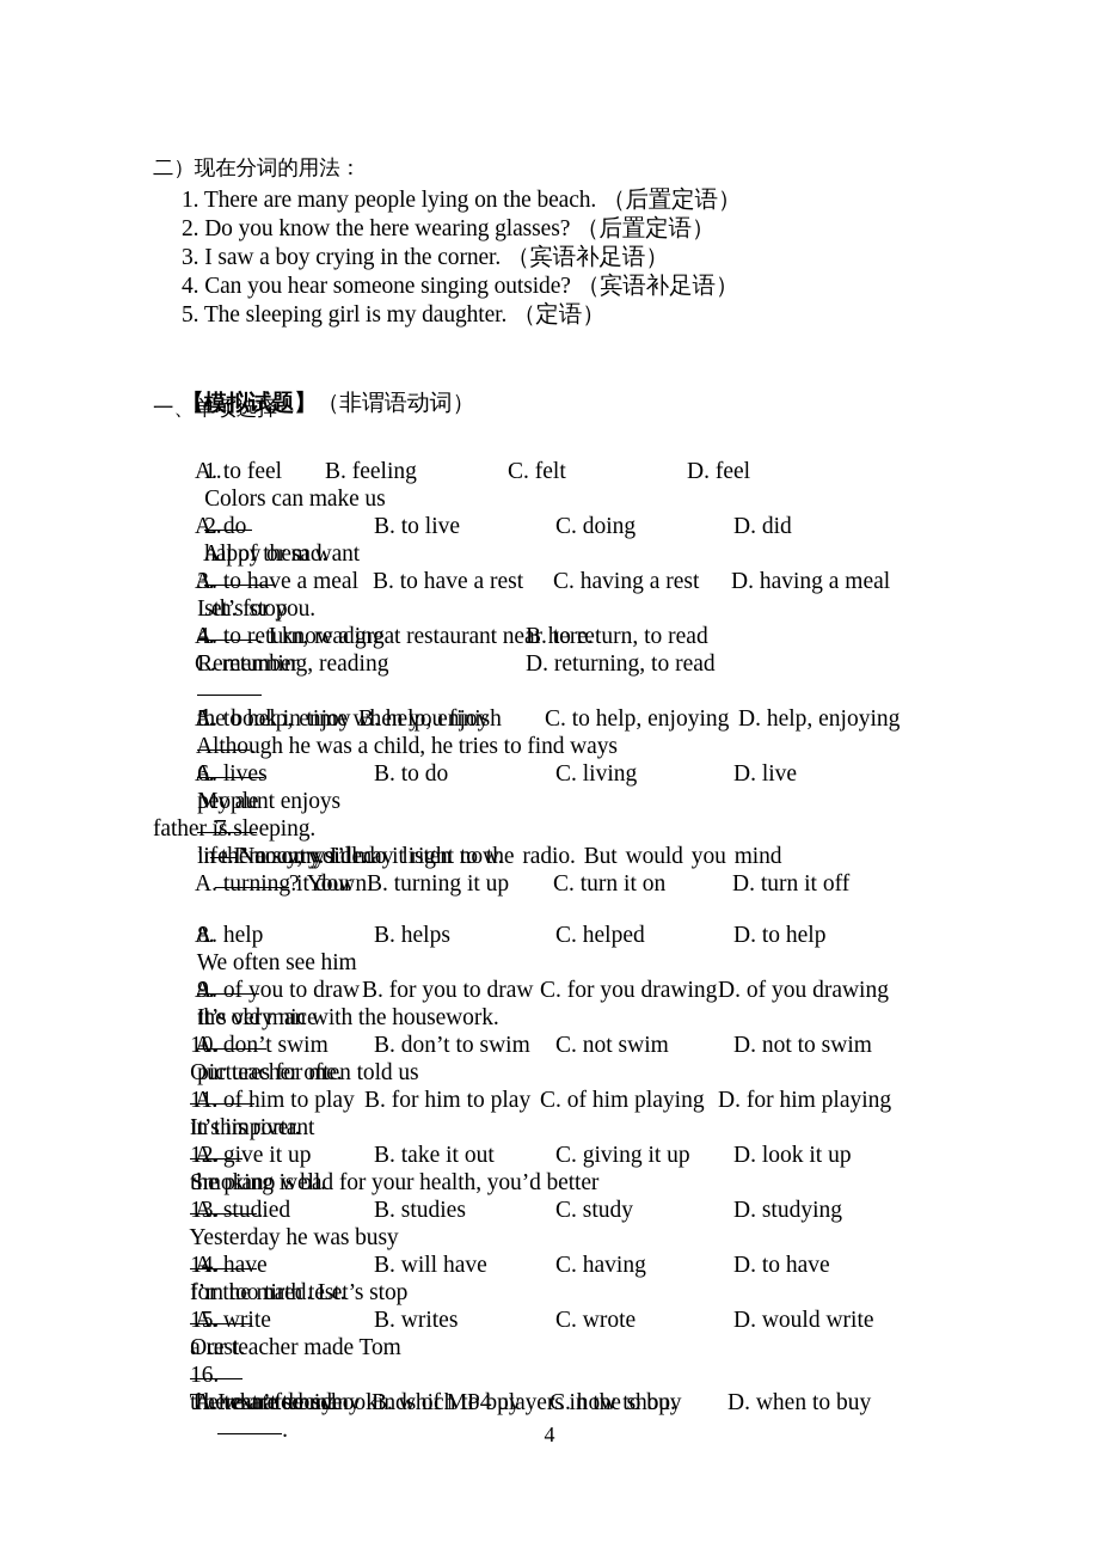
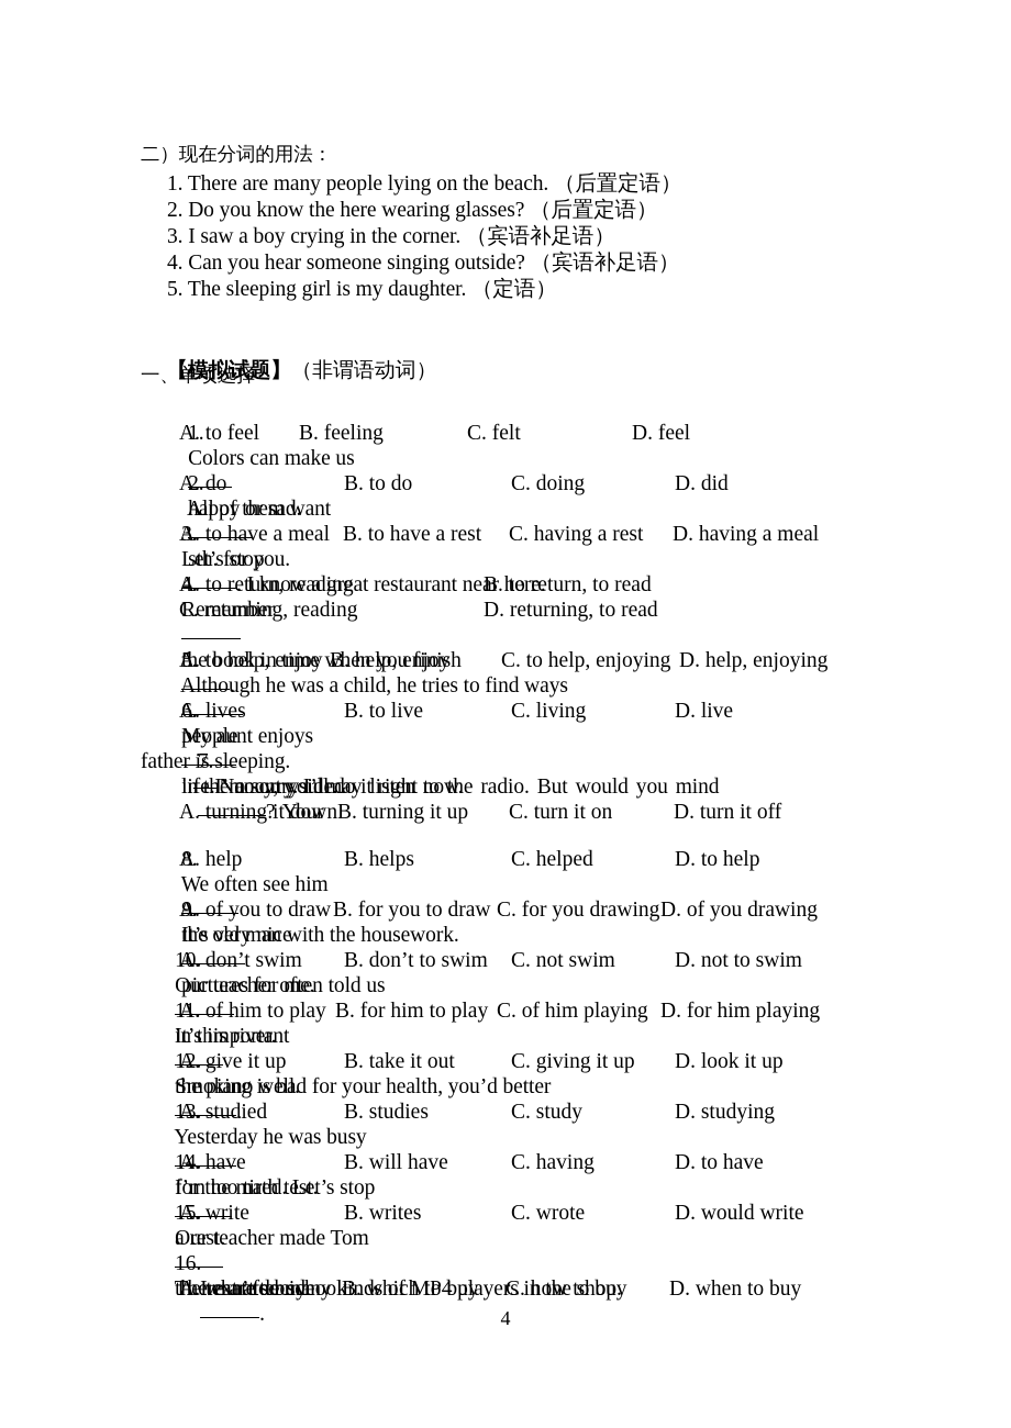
  二）现在分词的用法：
  1. There are many people lying on the beach. （后置定语）
  2. Do you know the here wearing glasses? （后置定语）
  3. I saw a boy crying in the corner. （宾语补足语）
  4. Can you hear someone singing outside? （宾语补足语）
  5. The sleeping girl is my daughter. （定语）
  【模拟试题】（非谓语动词）
  一、单项选择
  1. Colors can make us happy or sad.
  A. to feel
  B. feeling
  C. felt
  D. feel
  2. All of them want sth. for you.
  A. do
- B. to live
+ B. to do
  C. doing
  D. did
  3. Let’s stop . I know a great restaurant near here.
  A. to have a meal
  B. to have a rest
  C. having a rest
  D. having a meal
  4. Remember the book in time when you finish .
  A. to return, reading
  B. to return, to read
  C. returning, reading
  D. returning, to read
  5. Although he was a child, he tries to find ways people life.
  A. to help, enjoy
  B. help, enjoy
  C. to help, enjoying
  D. help, enjoying
  6. My aunt enjoys in the countryside.
  A. lives
- B. to do
+ B. to live
  C. living
  D. live
  7. —Nancy, you may listen to the radio. But would you mind ? Your
  father is sleeping.
  —I’m sorry. I’ll do it right now.
  A. turning it down
  B. turning it up
  C. turn it on
  D. turn it off
  8. We often see him the old man with the housework.
  A. help
  B. helps
  C. helped
  D. to help
  9. It’s very nice pictures for me.
  A. of you to draw
  B. for you to draw
  C. for you drawing
  D. of you drawing
  10. Our teacher often told us in this river.
  A. don’t swim
  B. don’t to swim
  C. not swim
  D. not to swim
  11. It’s important the piano well.
  A. of him to play
  B. for him to play
  C. of him playing
  D. for him playing
  12. Smoking is bad for your health, you’d better .
  A. give it up
  B. take it out
  C. giving it up
  D. look it up
  13. Yesterday he was busy for the math test.
  A. studied
  B. studies
  C. study
  D. studying
  14. I’m too tired. Let’s stop a rest.
  A. have
  B. will have
  C. having
  D. to have
  15. Our teacher made Tom the text after school.
  A. write
  B. writes
  C. wrote
  D. would write
  16. There are so many kinds of MP4 players in the shop.
  I can’t decide .
  A. what to buy
  B. which to buy
  C. how to buy
  D. when to buy
  4
